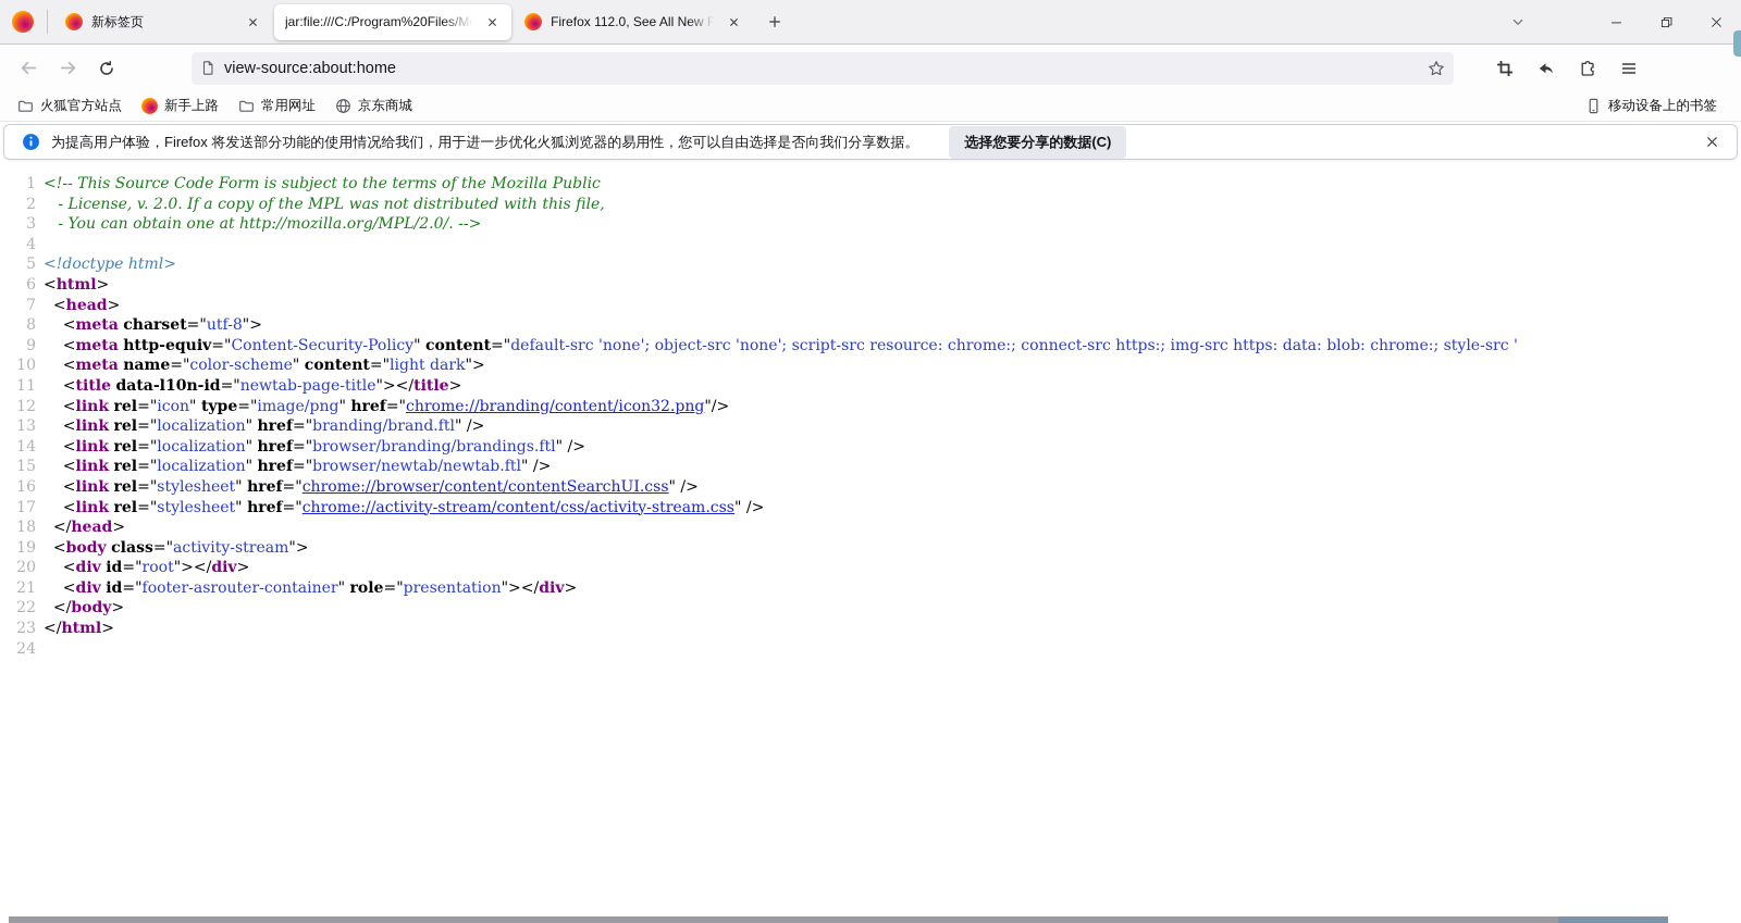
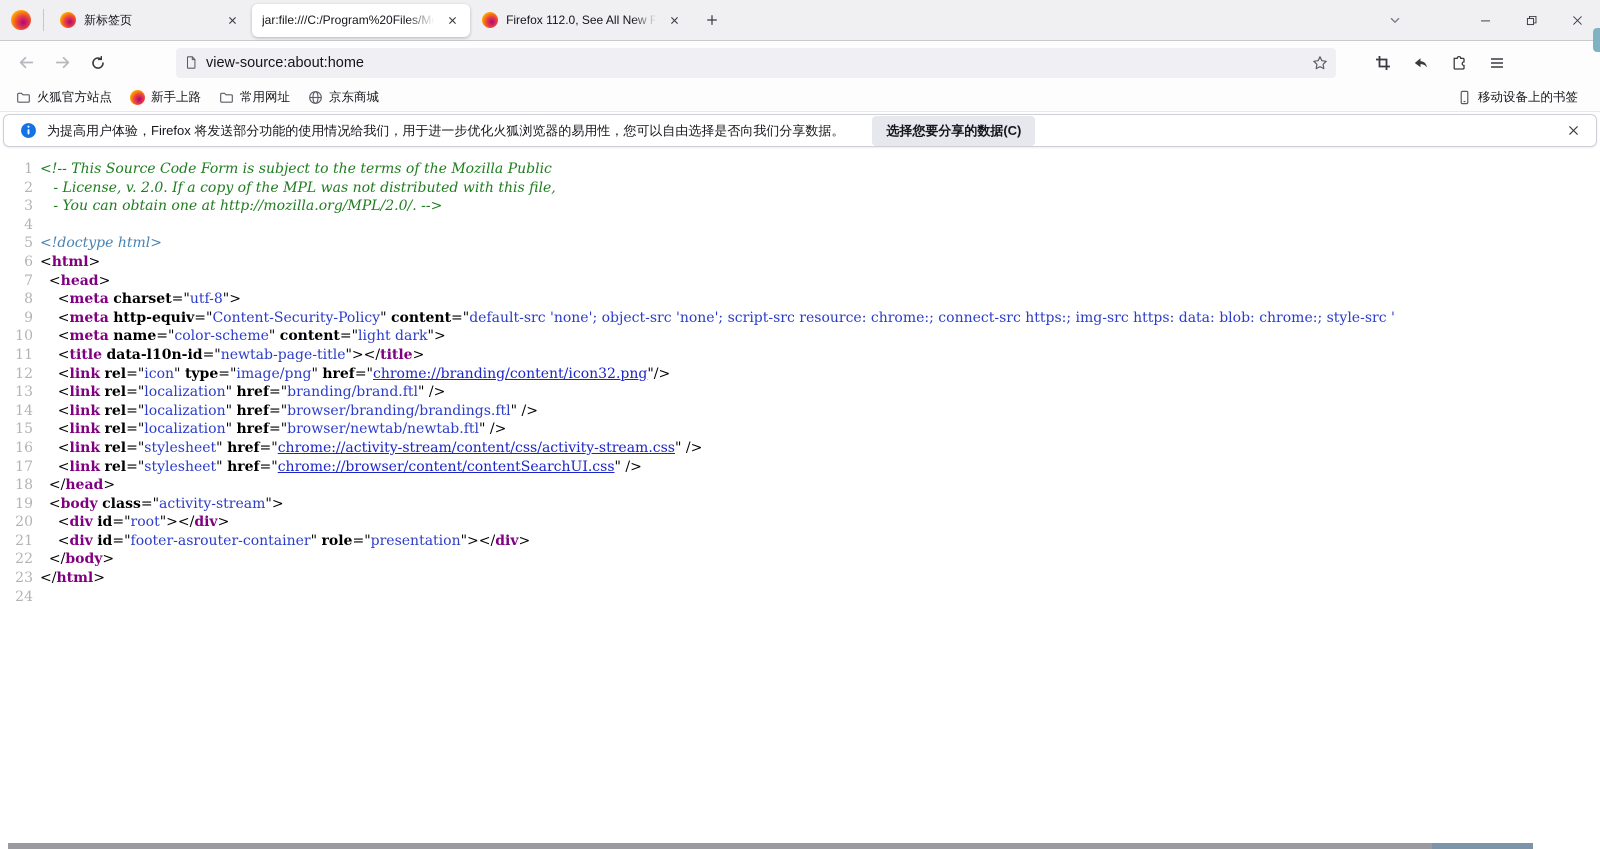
  新标签页
  jar:file:///C:/Program%20Files/Mo
  Firefox 112.0, See All New F
  view-source:about:home
  火狐官方站点
  新手上路
  常用网址
  京东商城
  移动设备上的书签
  为提高用户体验，Firefox 将发送部分功能的使用情况给我们，用于进一步优化火狐浏览器的易用性，您可以自由选择是否向我们分享数据。
  选择您要分享的数据(C)
  1
  <!-- This Source Code Form is subject to the terms of the Mozilla Public
  2
  - License, v. 2.0. If a copy of the MPL was not distributed with this file,
  3
  - You can obtain one at http://mozilla.org/MPL/2.0/. -->
  4
  5
  <!doctype html>
  6
  <html>
  7
  <head>
  8
  <meta charset="utf-8">
  9
  <meta http-equiv="Content-Security-Policy" content="default-src 'none'; object-src 'none'; script-src resource: chrome:; connect-src https:; img-src https: data: blob: chrome:; style-src '
  10
  <meta name="color-scheme" content="light dark">
  11
  <title data-l10n-id="newtab-page-title"></title>
  12
  <link rel="icon" type="image/png" href="chrome://branding/content/icon32.png"/>
  13
  <link rel="localization" href="branding/brand.ftl" />
  14
  <link rel="localization" href="browser/branding/brandings.ftl" />
  15
  <link rel="localization" href="browser/newtab/newtab.ftl" />
  16
- <link rel="stylesheet" href="chrome://browser/content/contentSearchUI.css" />
+ <link rel="stylesheet" href="chrome://activity-stream/content/css/activity-stream.css" />
  17
- <link rel="stylesheet" href="chrome://activity-stream/content/css/activity-stream.css" />
+ <link rel="stylesheet" href="chrome://browser/content/contentSearchUI.css" />
  18
  </head>
  19
  <body class="activity-stream">
  20
  <div id="root"></div>
  21
  <div id="footer-asrouter-container" role="presentation"></div>
  22
  </body>
  23
  </html>
  24
